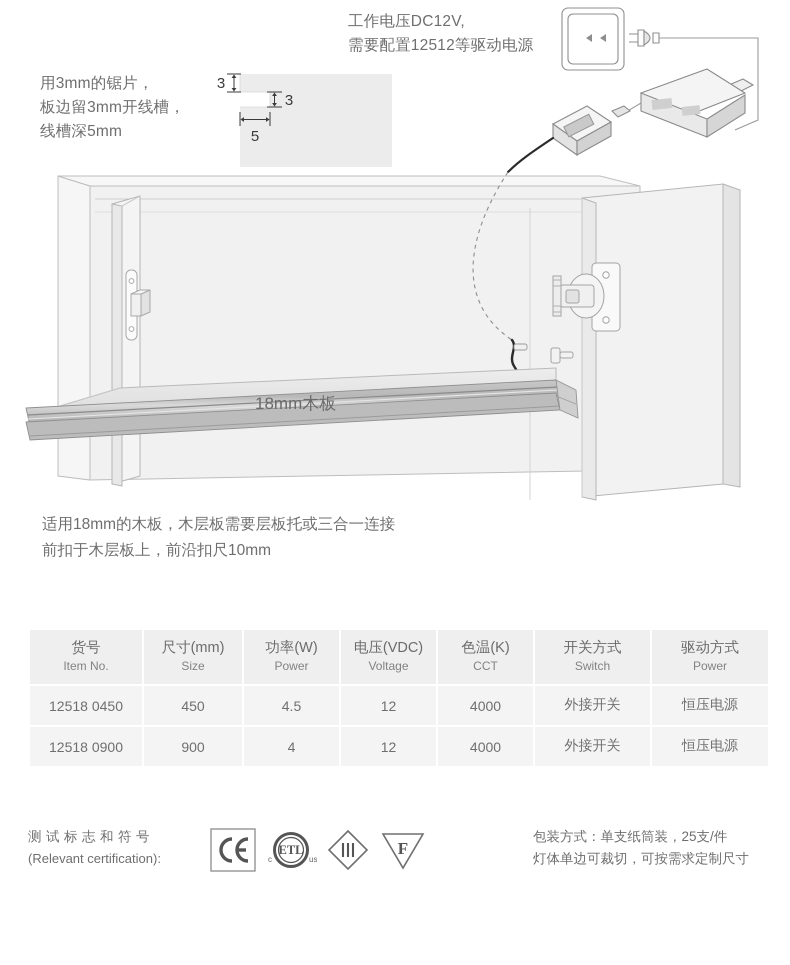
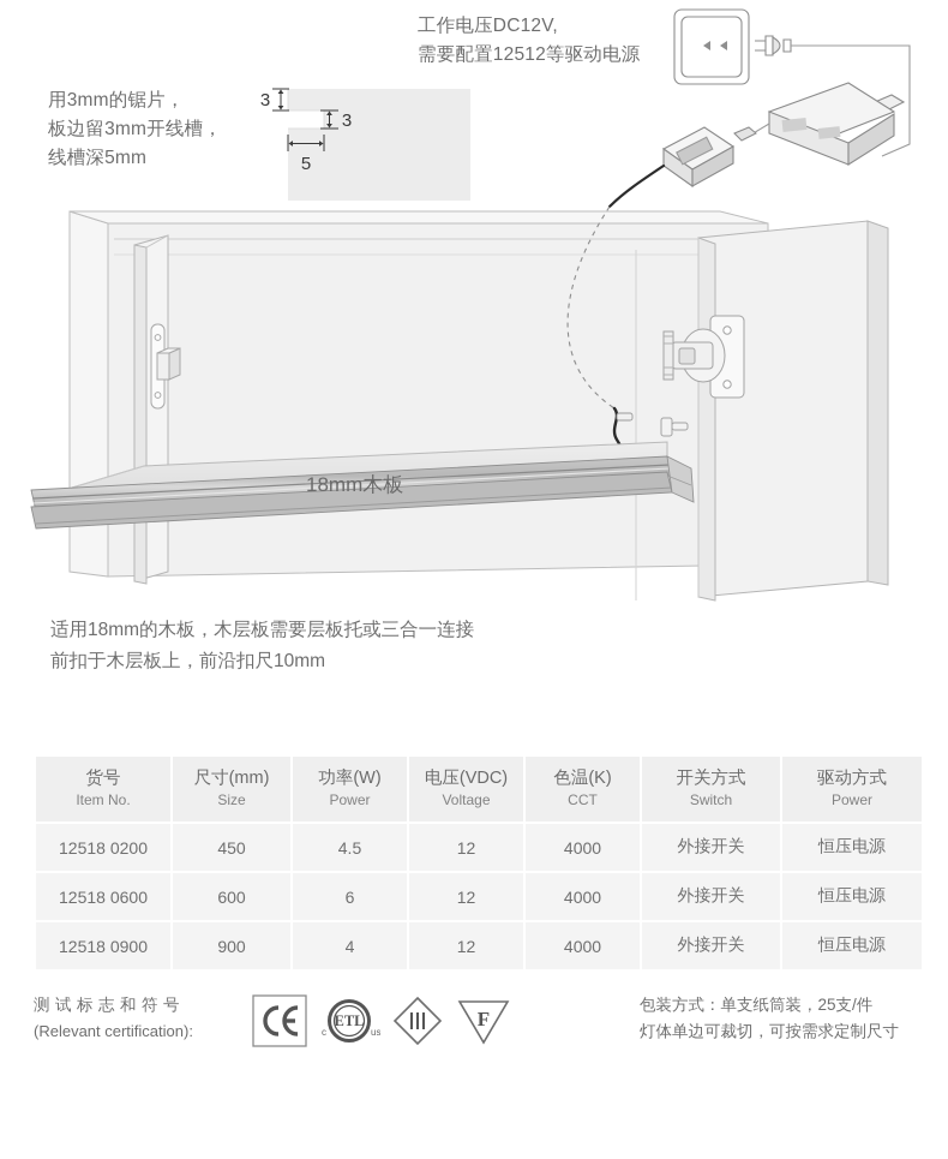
  用3mm的锯片，
  板边留3mm开线槽，
  线槽深5mm
  工作电压DC12V,
  需要配置12512等驱动电源
  3
  3
  5
  18mm木板
  适用18mm的木板，木层板需要层板托或三合一连接
  前扣于木层板上，前沿扣尺10mm
  货号 Item No.	尺寸(mm) Size	功率(W) Power	电压(VDC) Voltage	色温(K) CCT	开关方式 Switch	驱动方式 Power
- 12518 0450	450	4.5	12	4000	外接开关	恒压电源
+ 12518 0200	450	4.5	12	4000	外接开关	恒压电源
+ 12518 0600	600	6	12	4000	外接开关	恒压电源
  12518 0900	900	4	12	4000	外接开关	恒压电源
  测试标志和符号
  (Relevant certification):
  c
  ETL
  us
  F
  包装方式：单支纸筒装，25支/件
  灯体单边可裁切，可按需求定制尺寸
